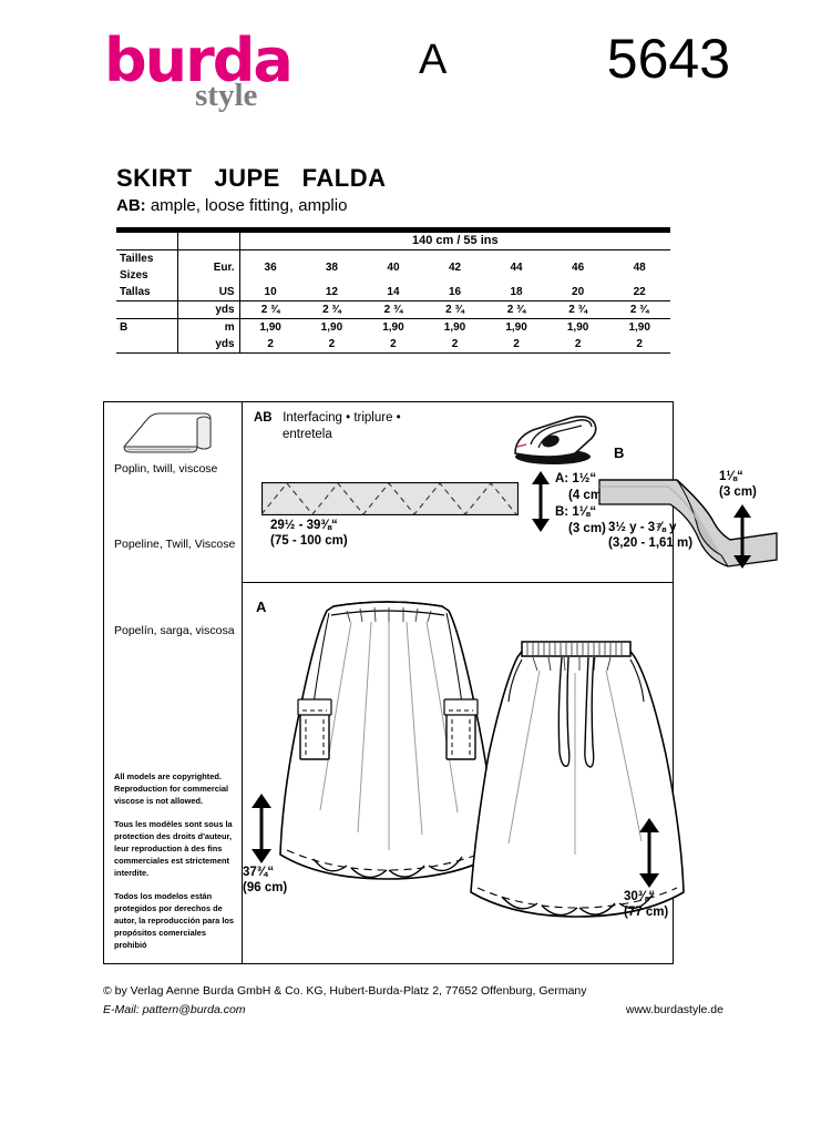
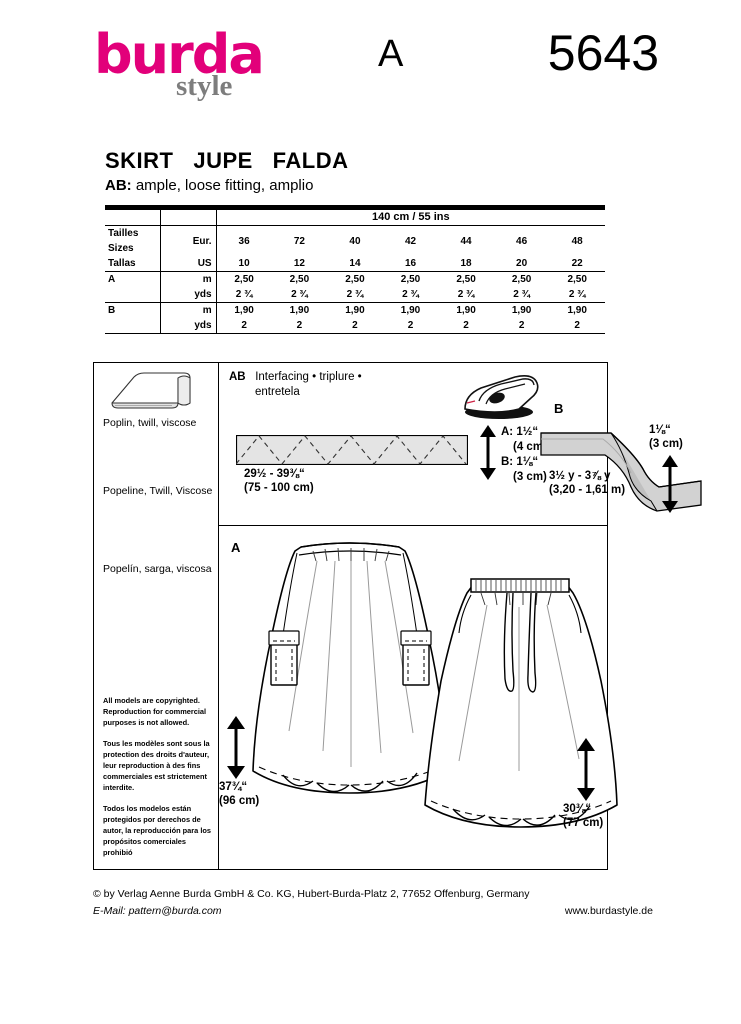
  burda
  style
  A
  5643
  SKIRT JUPE FALDA
  AB: ample, loose fitting, amplio
  		140 cm / 55 ins
- Tailles Sizes	Eur.	36	38	40	42	44	46	48
+ Tailles Sizes	Eur.	36	72	40	42	44	46	48
  Tallas	US	10	12	14	16	18	20	22
+ A	m	2,50	2,50	2,50	2,50	2,50	2,50	2,50
  	yds	2 ¾	2 ¾	2 ¾	2 ¾	2 ¾	2 ¾	2 ¾
  B	m	1,90	1,90	1,90	1,90	1,90	1,90	1,90
  	yds	2	2	2	2	2	2	2
  Poplin, twill, viscose
  Popeline, Twill, Viscose
  Popelín, sarga, viscosa
- All models are copyrighted. Reproduction for commercial viscose is not allowed.
+ All models are copyrighted. Reproduction for commercial purposes is not allowed.
  Tous les modèles sont sous la protection des droits d'auteur, leur reproduction à des fins commerciales est strictement interdite.
  Todos los modelos están protegidos por derechos de autor, la reproducción para los propósitos comerciales prohibió
  AB Interfacing • triplure •
  entretela
  29½ - 39⅜“
  (75 - 100 cm)
  A: 1½“
  (4 cm
  B: 1⅛“
  (3 cm)
  B
  3½ y - 3⅞ y
  (3,20 - 1,61 m)
  1⅛“
  (3 cm)
  A
  37¾“
  (96 cm)
  30⅜“
  (77 cm)
  © by Verlag Aenne Burda GmbH & Co. KG, Hubert-Burda-Platz 2, 77652 Offenburg, Germany
  E-Mail: pattern@burda.com
  www.burdastyle.de
